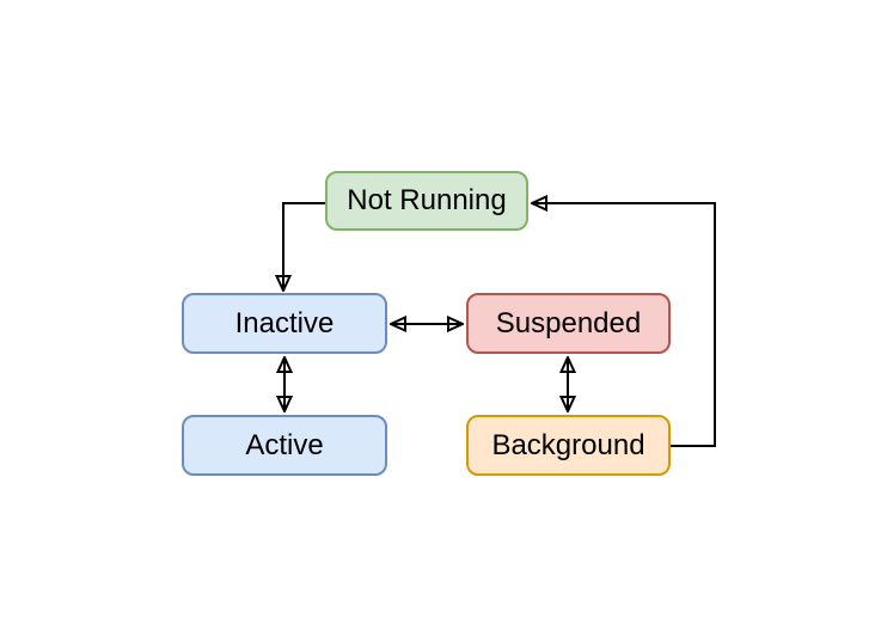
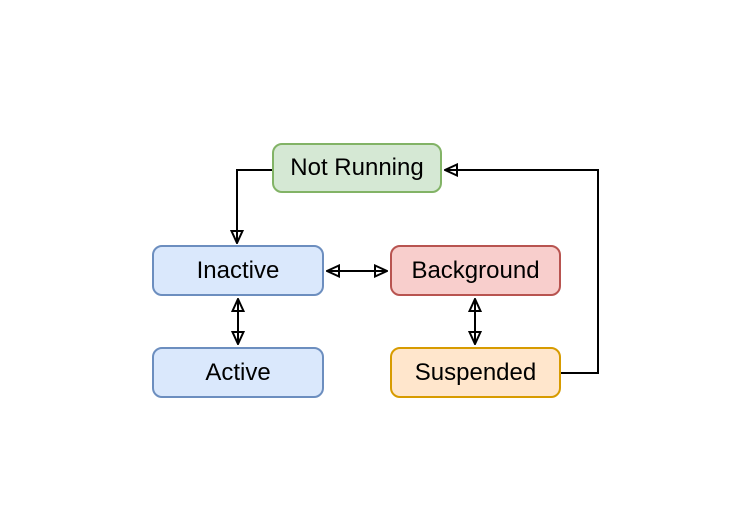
  Not Running
  Inactive
- Suspended
+ Background
  Active
- Background
+ Suspended
